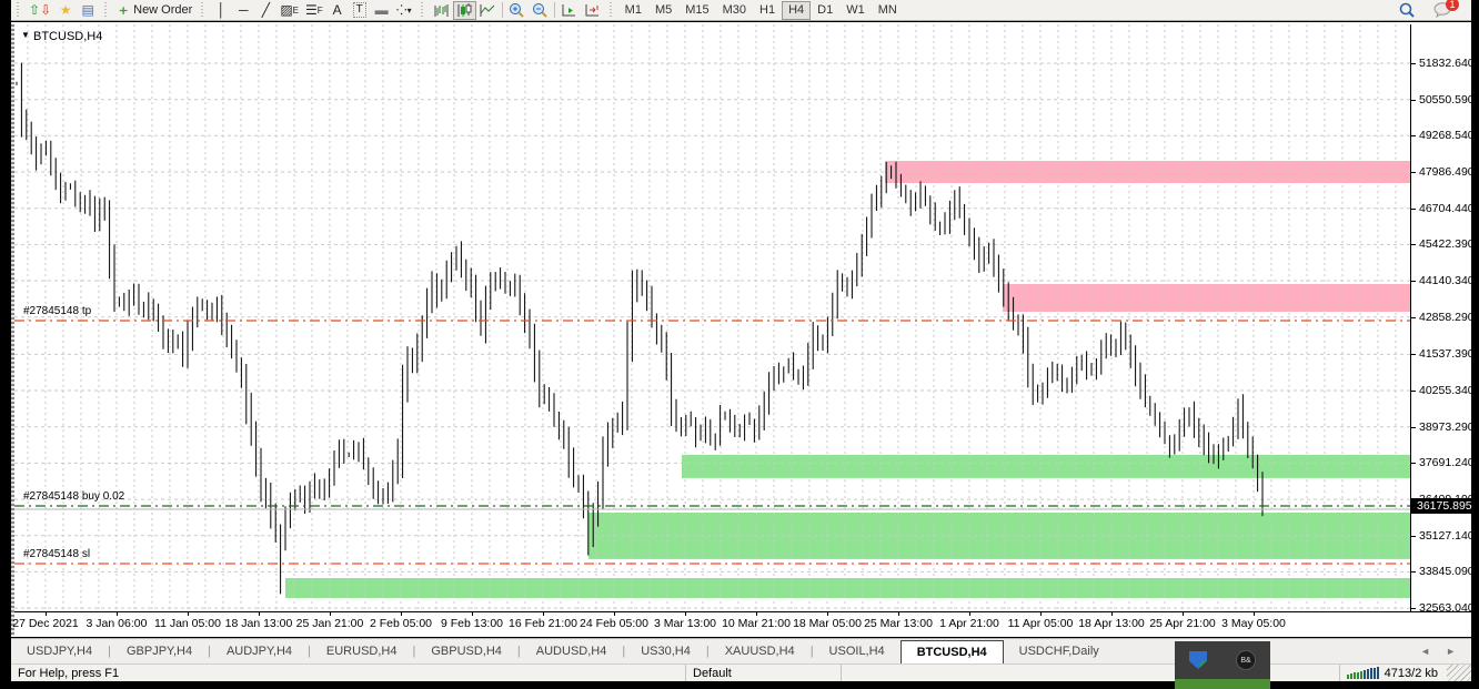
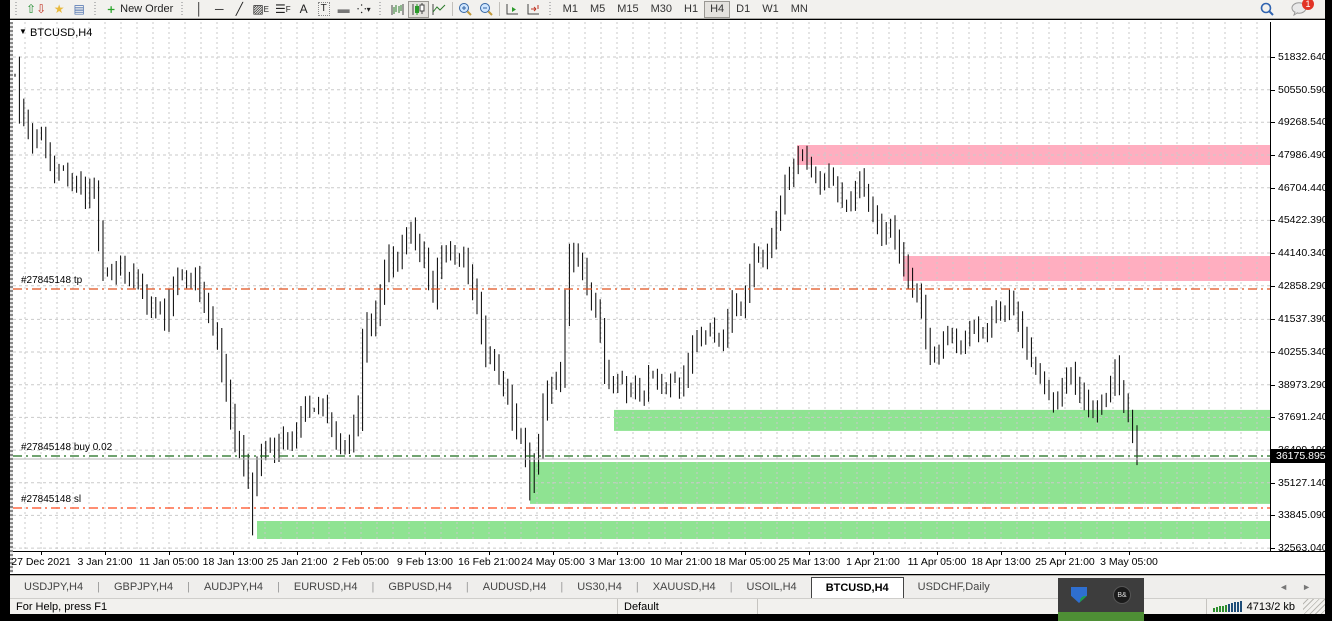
  ⇧⇩
  ★
  ▤
  ＋
  New Order
  │
  ─
  ╱
  ▨
  E
  ☰
  F
  A
  T
  ▬
  ⁘
  ▾
  M1
  M5
  M15
  M30
  H1
  H4
  D1
  W1
  MN
  1
  #27845148 tp
  #27845148 buy 0.02
  #27845148 sl
  51832.640
  50550.590
  49268.540
  47986.490
  46704.440
  45422.390
  44140.340
  42858.290
  41537.390
  40255.340
  38973.290
  37691.240
  35127.140
  33845.090
  32563.040
  27 Dec 2021
- 3 Jan 06:00
+ 3 Jan 21:00
  11 Jan 05:00
  18 Jan 13:00
  25 Jan 21:00
  2 Feb 05:00
  9 Feb 13:00
  16 Feb 21:00
- 24 Feb 05:00
+ 24 May 05:00
  3 Mar 13:00
  10 Mar 21:00
  18 Mar 05:00
  25 Mar 13:00
  1 Apr 21:00
  11 Apr 05:00
  18 Apr 13:00
  25 Apr 21:00
  3 May 05:00
  ▼
  BTCUSD,H4
  36175.895
  USDJPY,H4
  |
  GBPJPY,H4
  |
  AUDJPY,H4
  |
  EURUSD,H4
  |
  GBPUSD,H4
  |
  AUDUSD,H4
  |
  US30,H4
  |
  XAUUSD,H4
  |
  USOIL,H4
  BTCUSD,H4
  USDCHF,Daily
  ◄
  ►
  For Help, press F1
  Default
  4713/2 kb
